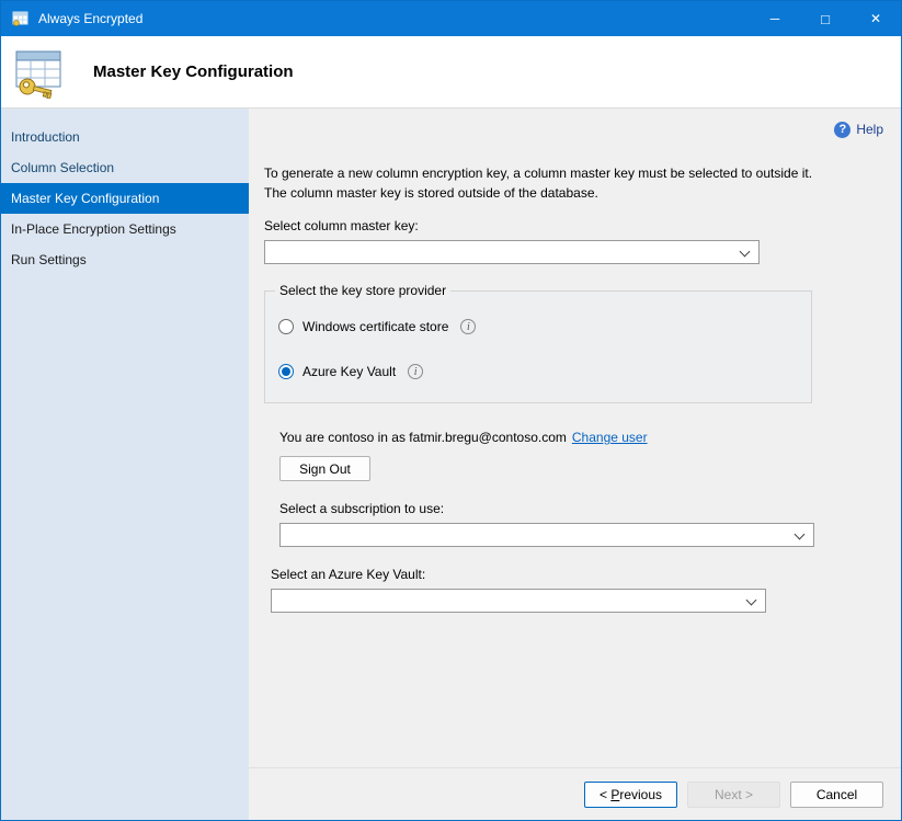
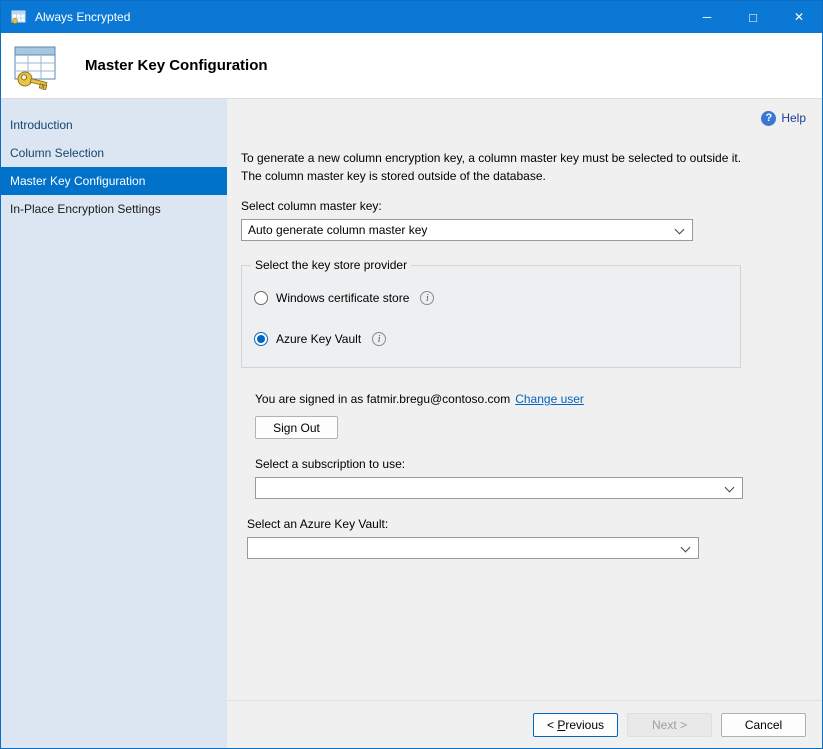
  Always Encrypted
  ─
  □
  ✕
  Master Key Configuration
  Introduction
  Column Selection
  Master Key Configuration
  In-Place Encryption Settings
- Run Settings
  ?
  Help
  To generate a new column encryption key, a column master key must be selected to outside it. The column master key is stored outside of the database.
  Select column master key:
+ Auto generate column master key
  Select the key store provider
  Windows certificate store
  i
  Azure Key Vault
  i
- You are contoso in as fatmir.bregu@contoso.com
+ You are signed in as fatmir.bregu@contoso.com
  Change user
  Sign Out
  Select a subscription to use:
  Select an Azure Key Vault:
  < Previous
  Next >
  Cancel
